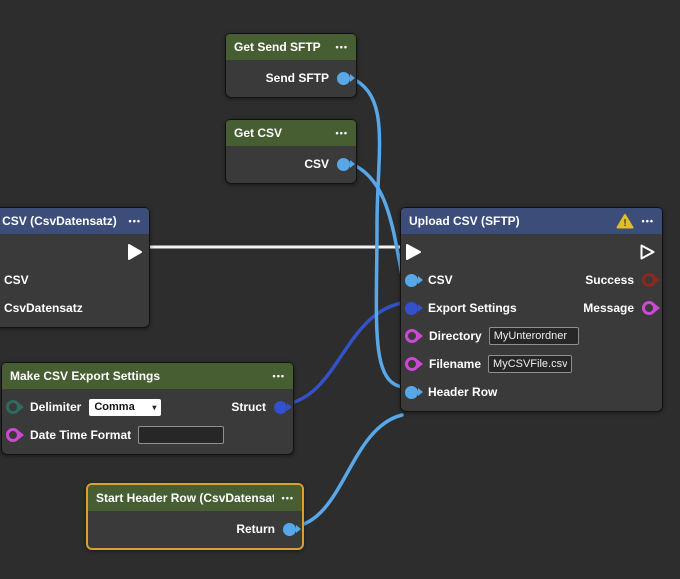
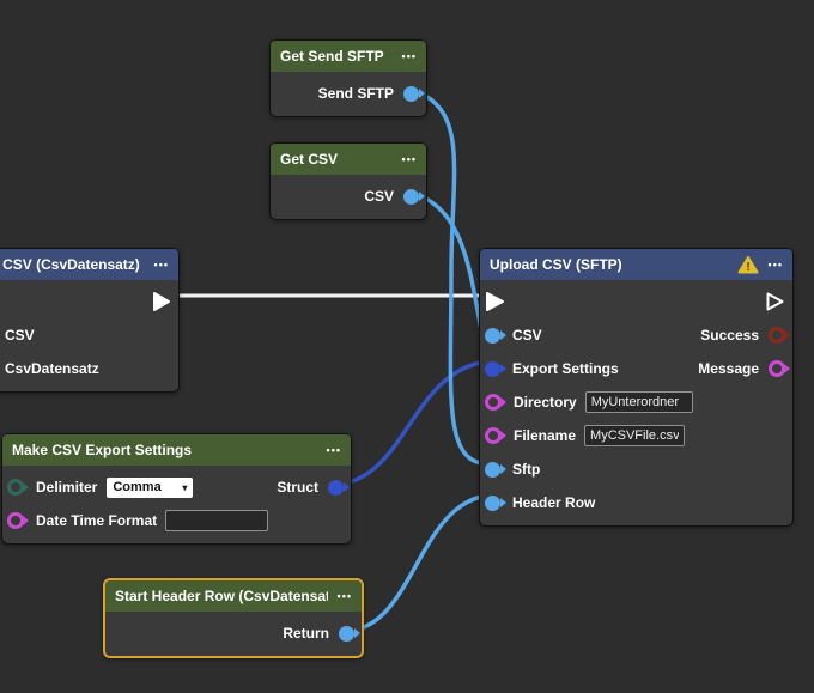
  Get Send SFTP
  •••
  Send SFTP
  Get CSV
  •••
  CSV
  CSV (CsvDatensatz)
  •••
  CSV
  CsvDatensatz
  Upload CSV (SFTP)
  !
  •••
  CSV
  Success
  Export Settings
  Message
  Directory
  MyUnterordner
  Filename
  MyCSVFile.csv
+ Sftp
  Header Row
  Make CSV Export Settings
  •••
  Delimiter
  Comma
  ▾
  Struct
  Date Time Format
  Start Header Row (CsvDatensa
  •••
  Return
